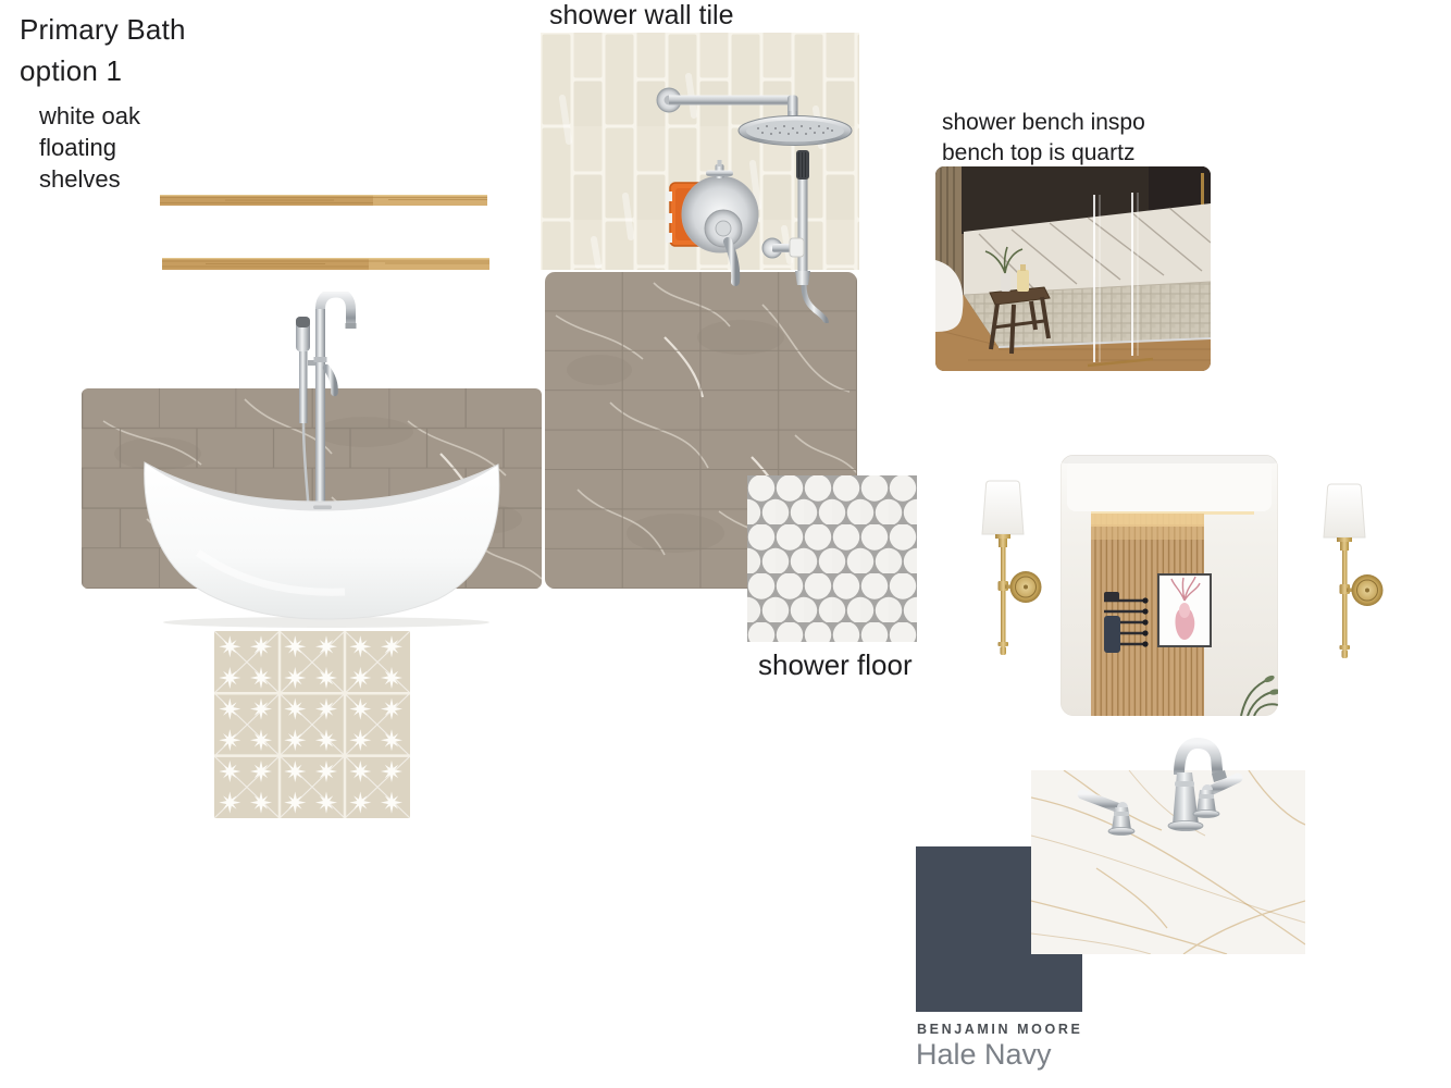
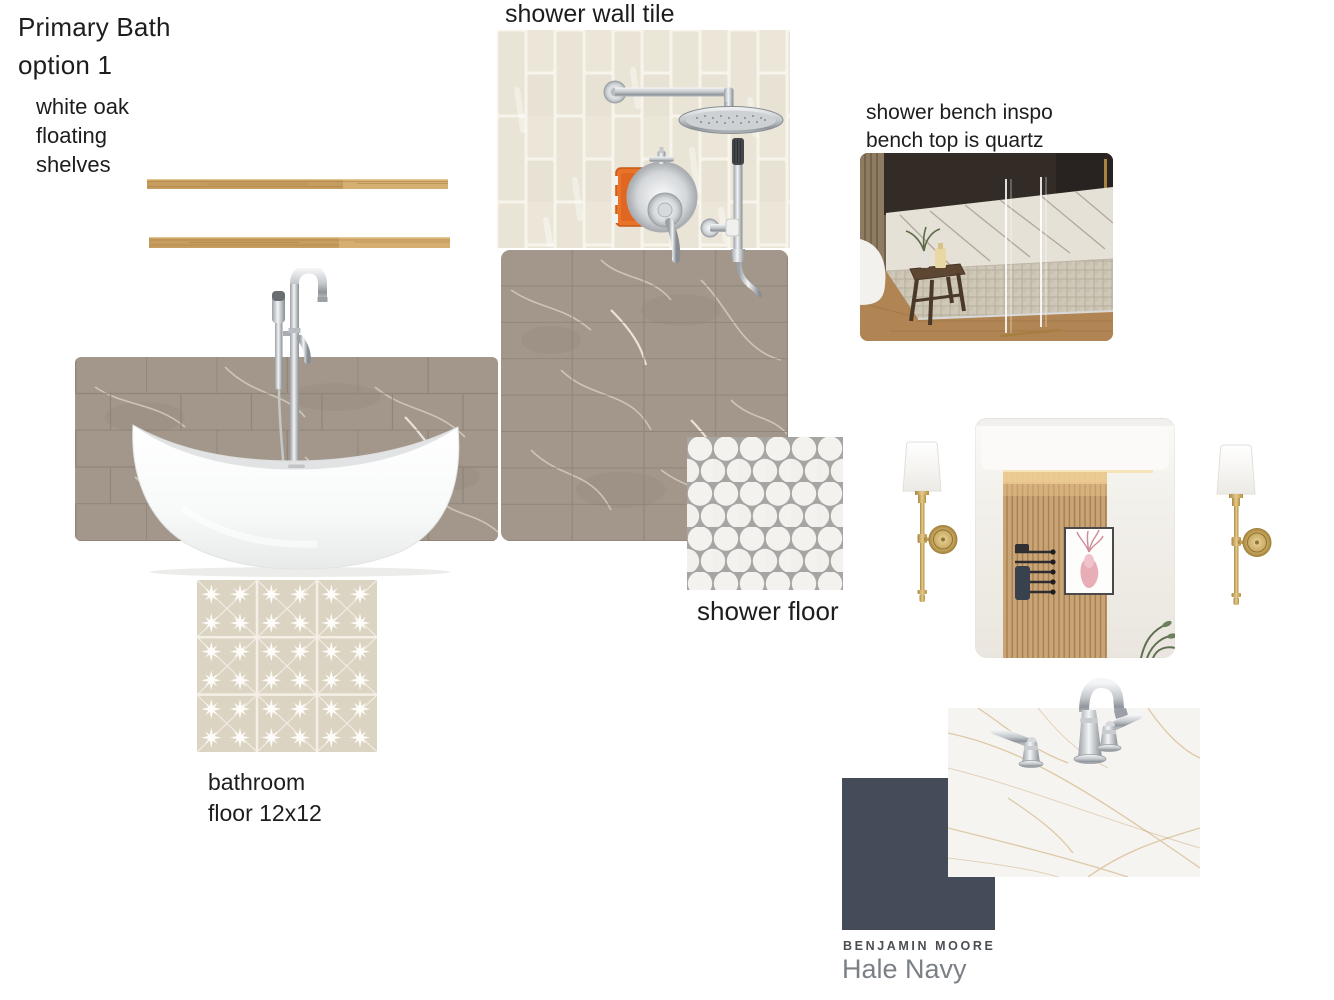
  Primary Bath
  option 1
  white oak
  floating
  shelves
  shower wall tile
  shower bench inspo
  bench top is quartz
  shower floor
+ bathroom
+ floor 12x12
  BENJAMIN MOORE
  Hale Navy
